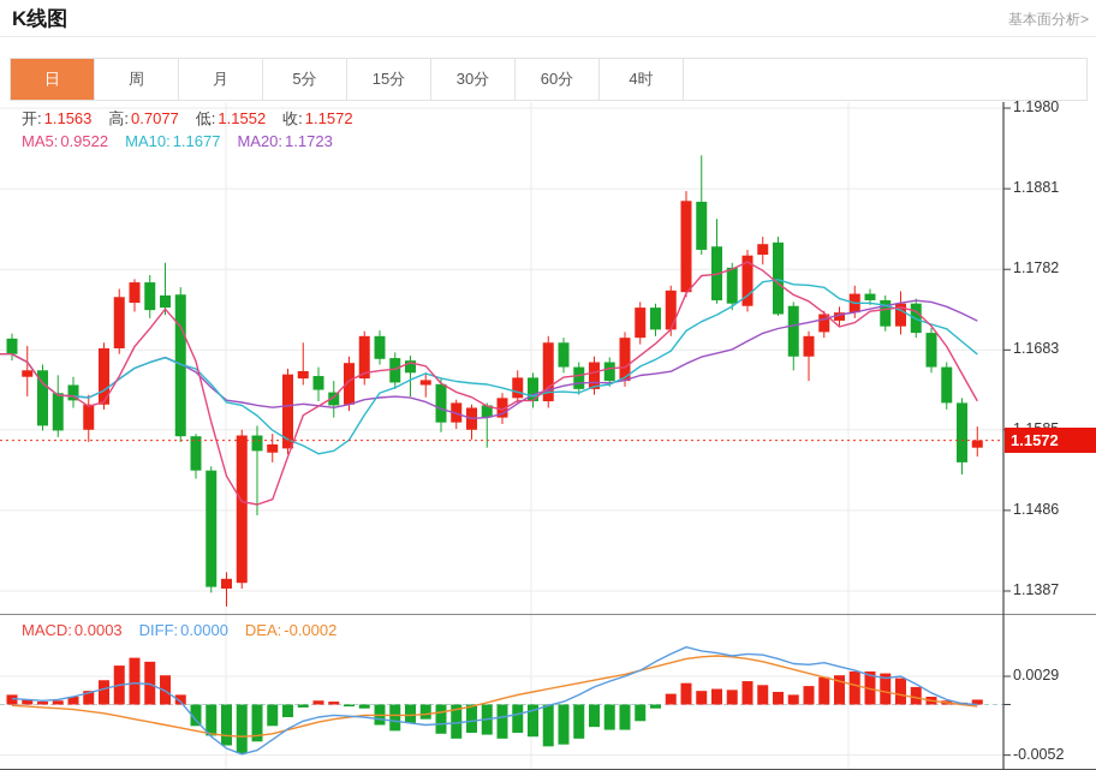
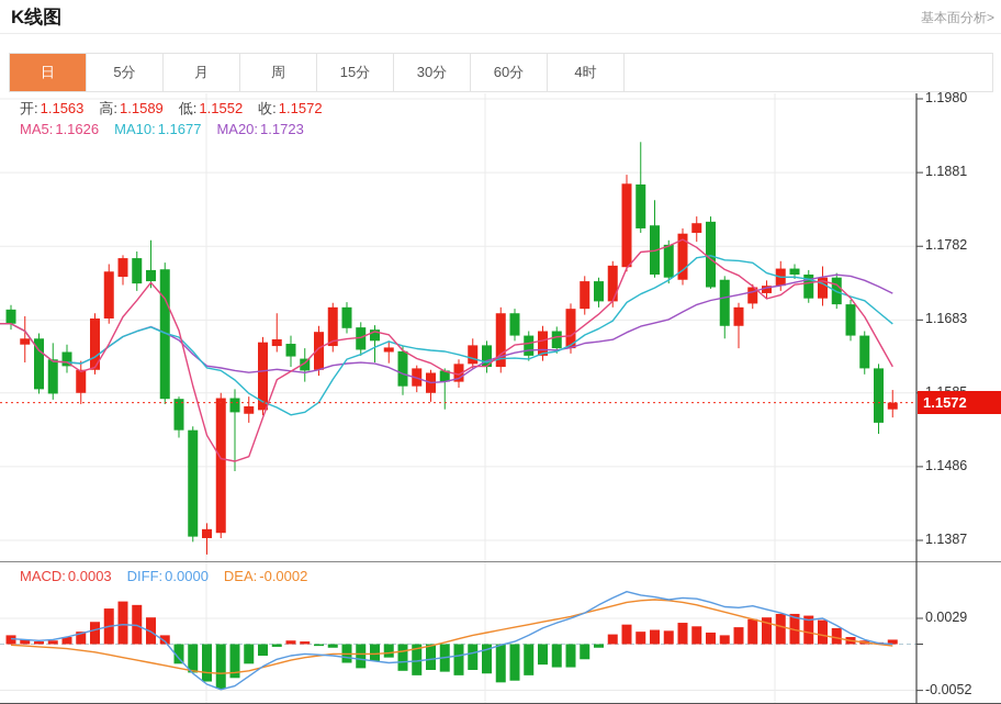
  K线图
  基本面分析>
  日
- 周
+ 5分
  月
- 5分
+ 周
  15分
  30分
  60分
  4时
  1.1980
  1.1881
  1.1782
  1.1683
  1.1486
  1.1387
  0.0029
  -0.0052
- 开: 1.1563 高: 0.7077 低: 1.1552 收: 1.1572
+ 开: 1.1563 高: 1.1589 低: 1.1552 收: 1.1572
- MA5: 0.9522 MA10: 1.1677 MA20: 1.1723
+ MA5: 1.1626 MA10: 1.1677 MA20: 1.1723
  MACD: 0.0003 DIFF: 0.0000 DEA: -0.0002
  1.1572
